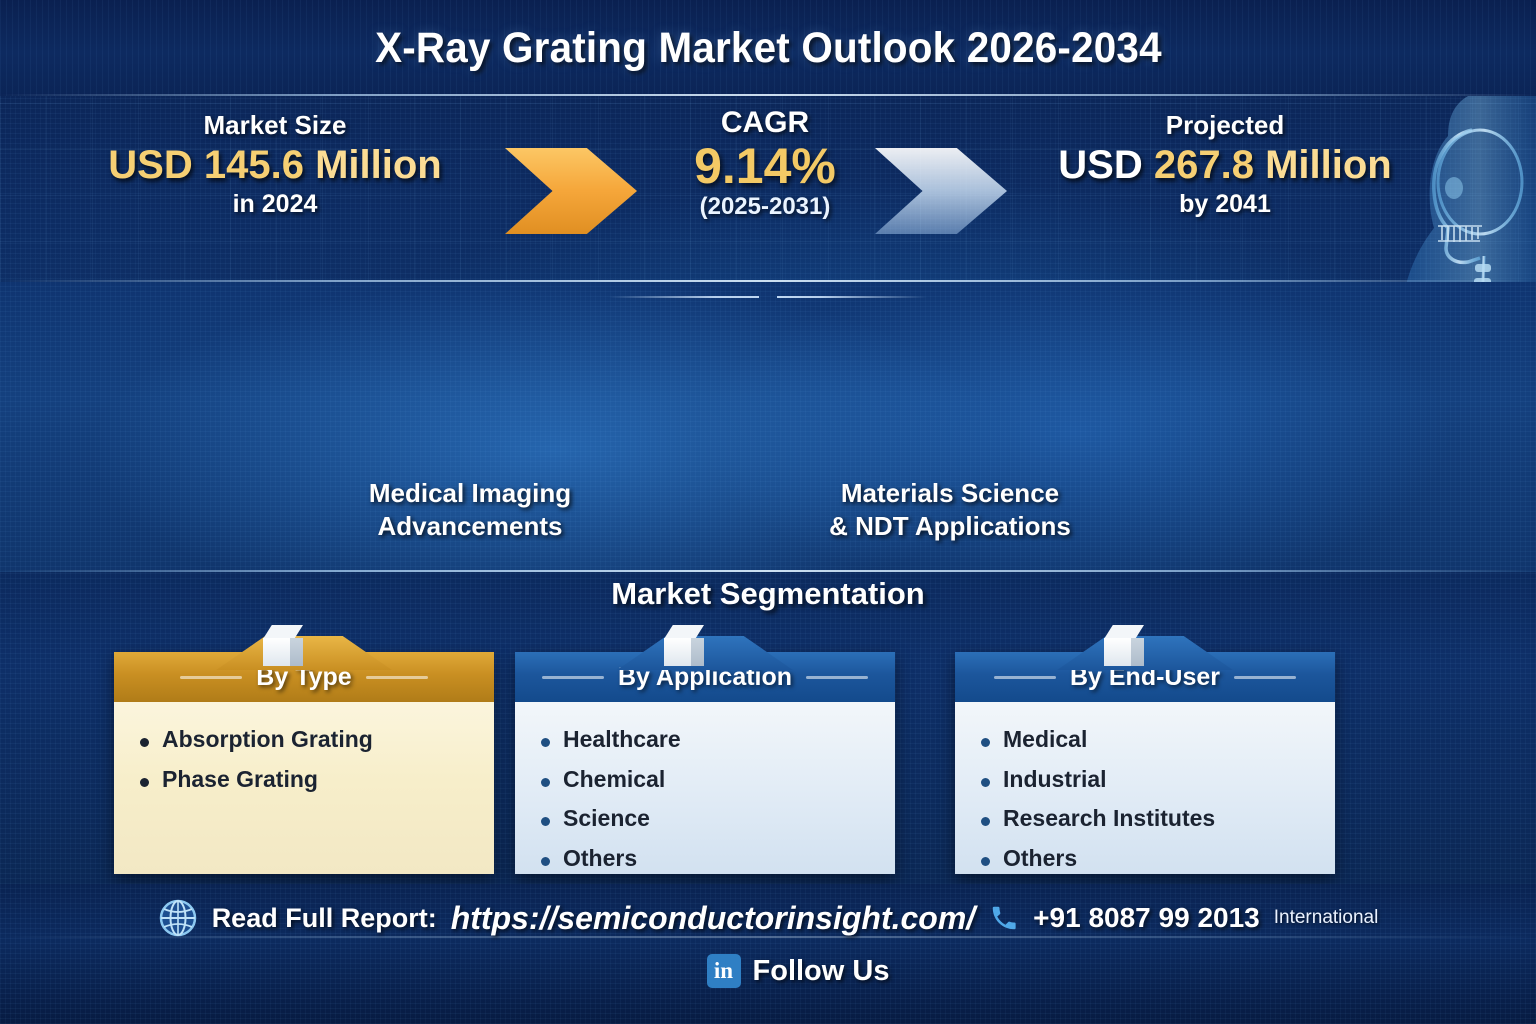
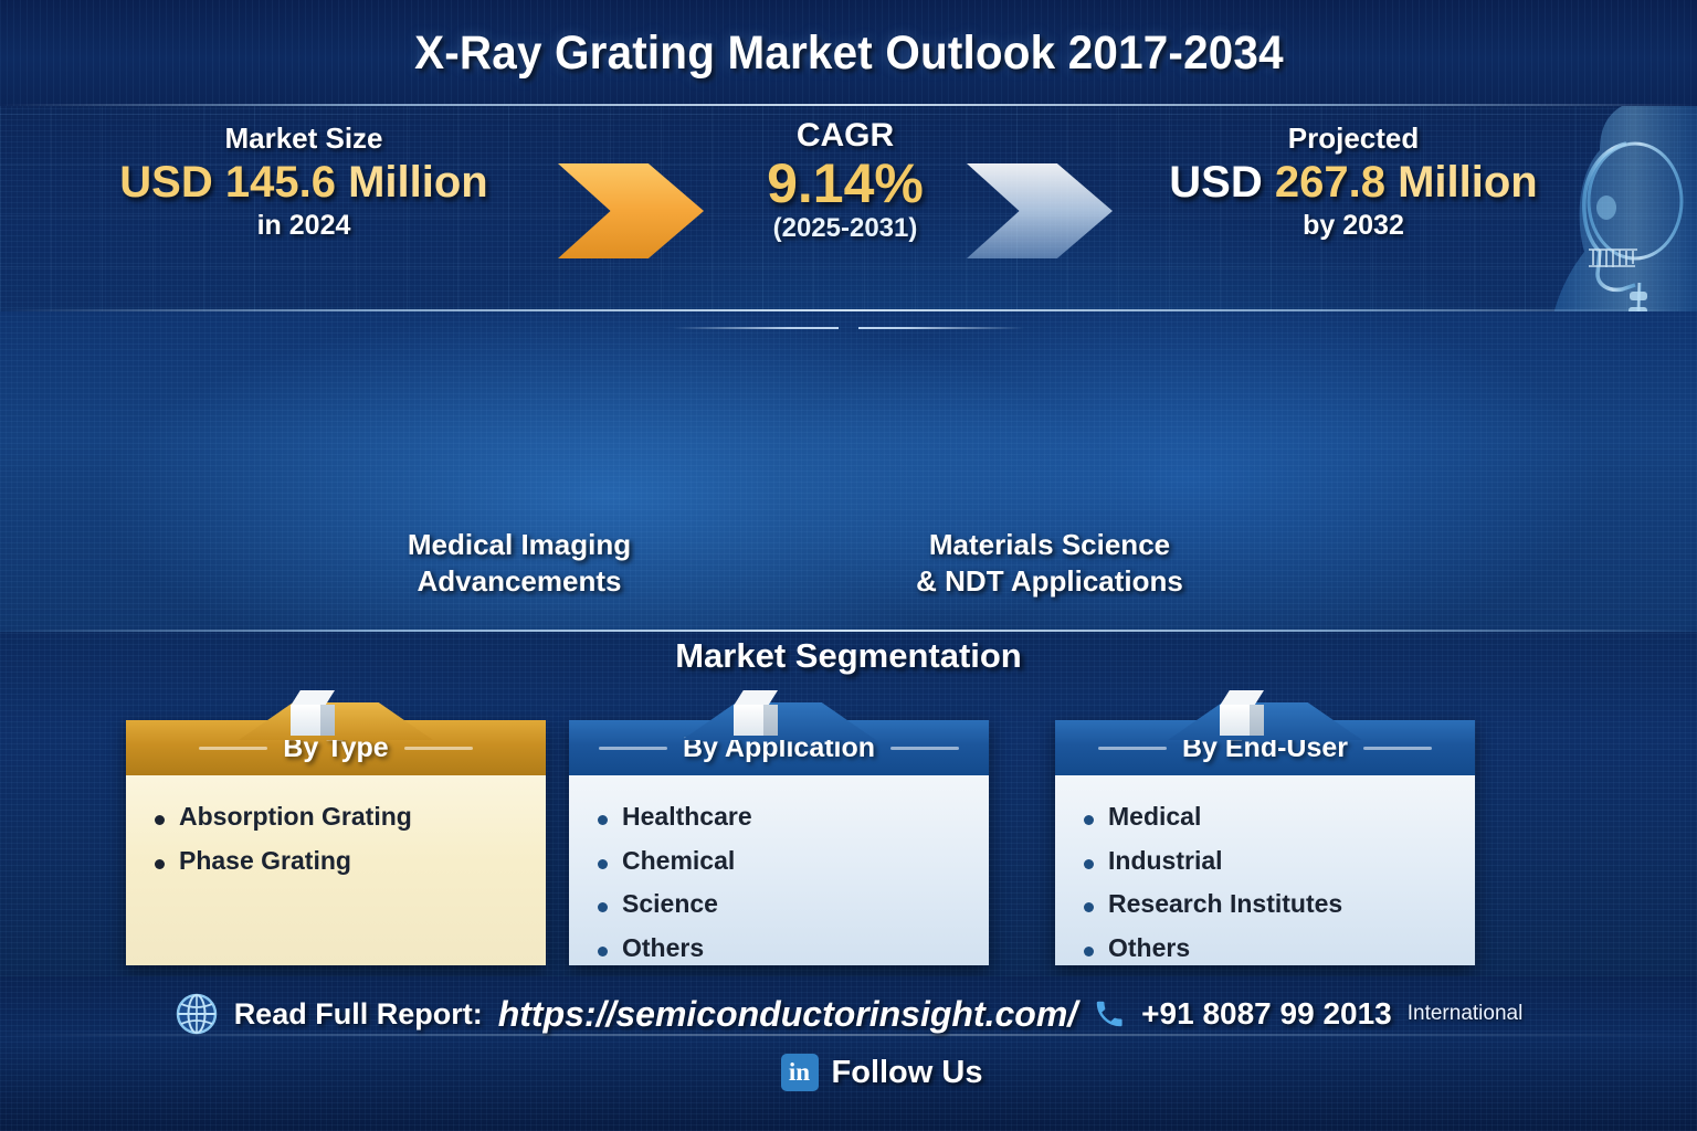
- X-Ray Grating Market Outlook 2026-2034
+ X-Ray Grating Market Outlook 2017-2034
  Market Size
  USD 145.6 Million
  in 2024
  CAGR
  9.14%
  (2025-2031)
  Projected
  USD 267.8 Million
- by 2041
+ by 2032
  Medical Imaging
  Advancements
  Materials Science
  & NDT Applications
  Market Segmentation
  By Type
  Absorption Grating
  Phase Grating
  By Application
  Healthcare
  Chemical
  Science
  Others
  By End-User
  Medical
  Industrial
  Research Institutes
  Others
  Read Full Report:
  https://semiconductorinsight.com/
  +91 8087 99 2013
  International
  in
  Follow Us
